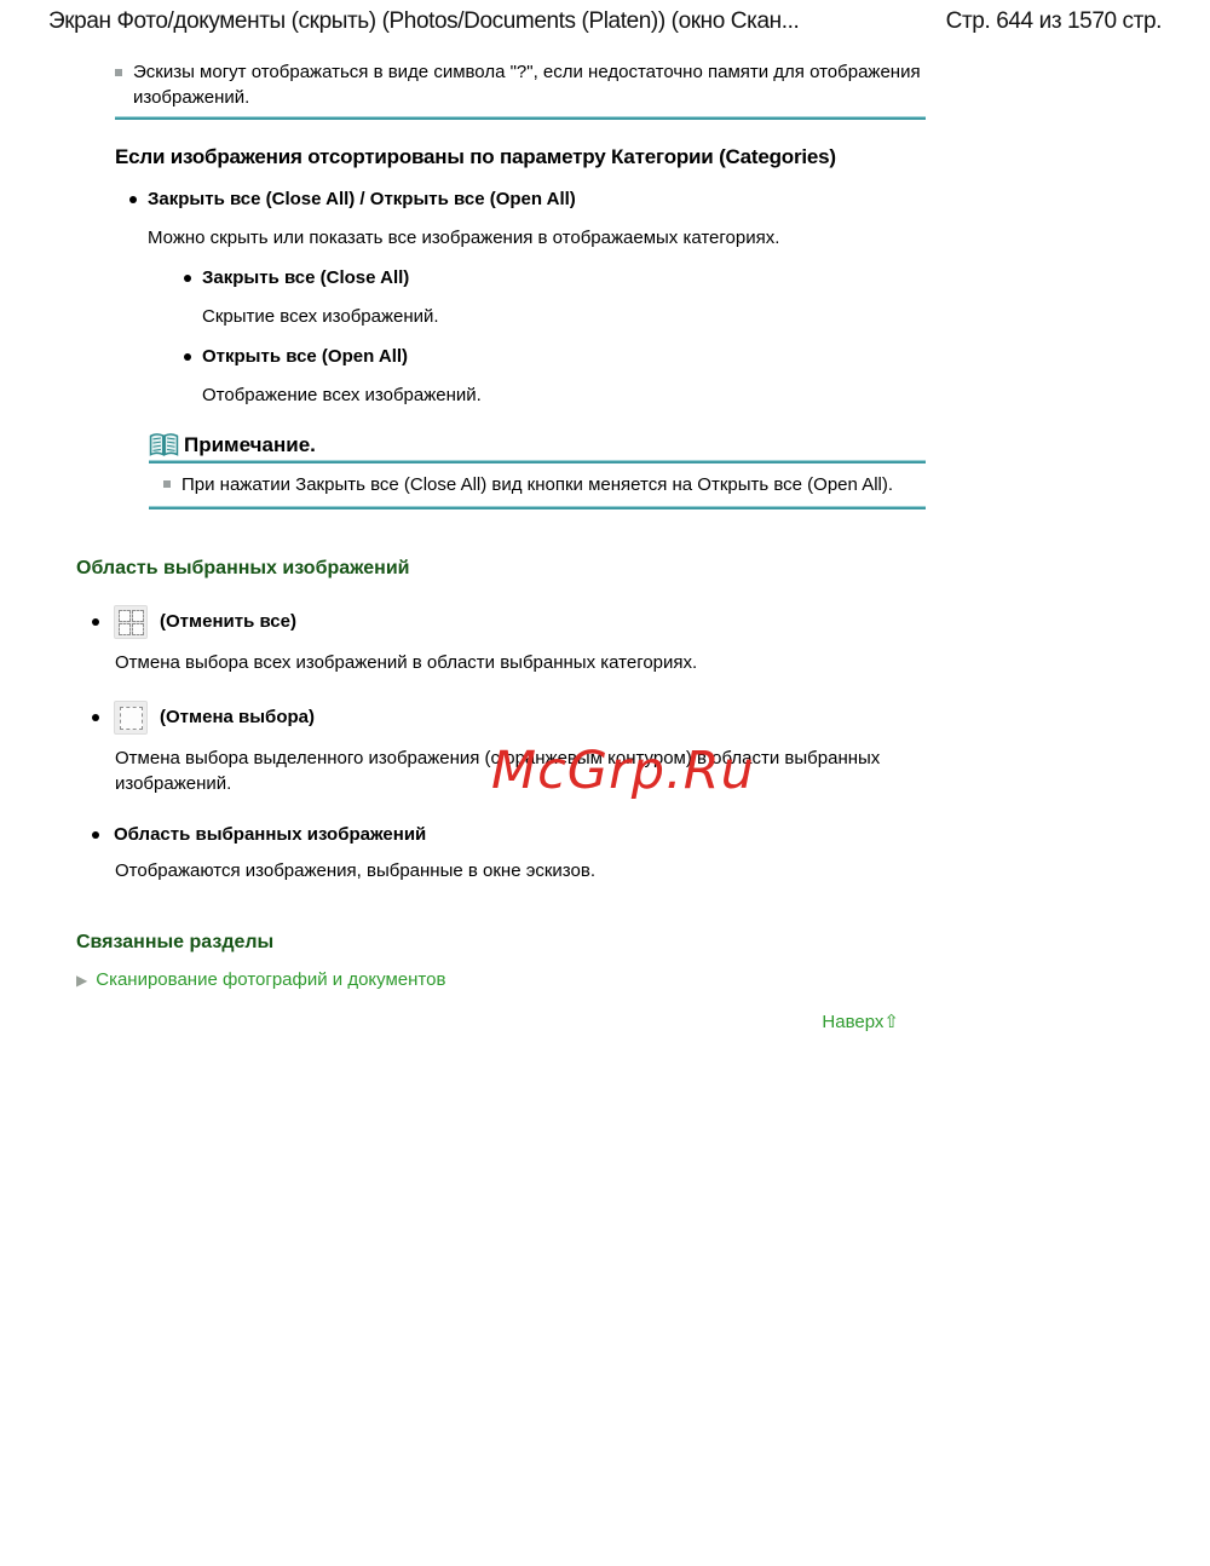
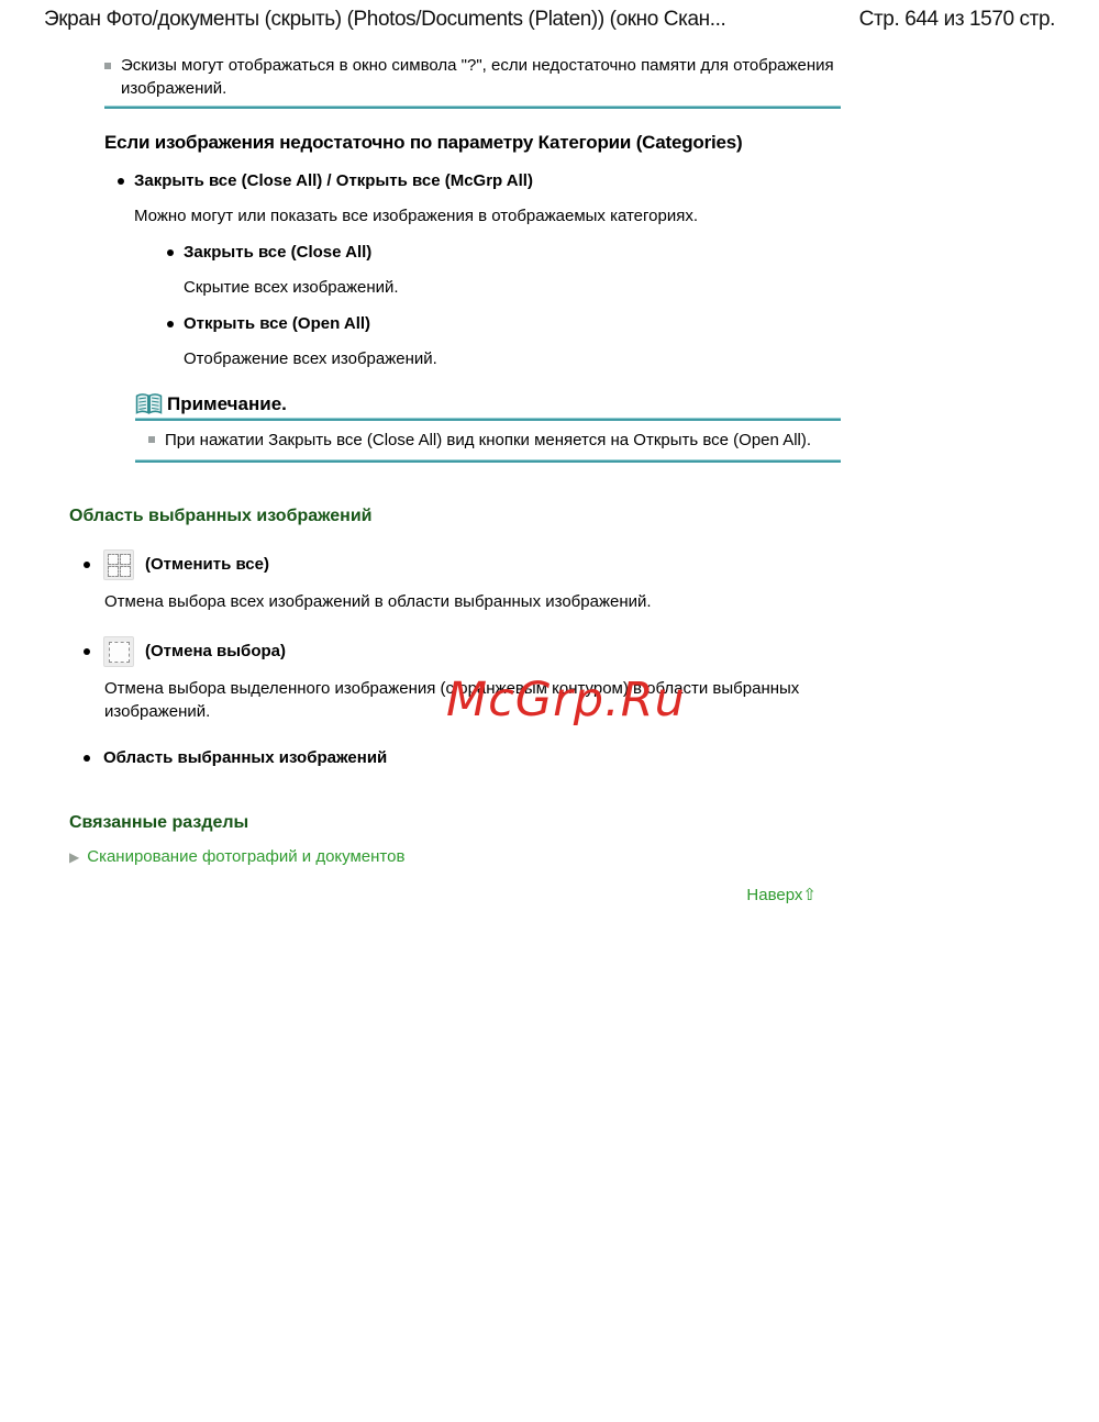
  Экран Фото/документы (скрыть) (Photos/Documents (Platen)) (окно Скан...
  Стр. 644 из 1570 стр.
- Эскизы могут отображаться в виде символа "?", если недостаточно памяти для отображения изображений.
+ Эскизы могут отображаться в окно символа "?", если недостаточно памяти для отображения изображений.
- Если изображения отсортированы по параметру Категории (Categories)
+ Если изображения недостаточно по параметру Категории (Categories)
- Закрыть все (Close All) / Открыть все (Open All)
+ Закрыть все (Close All) / Открыть все (McGrp All)
- Можно скрыть или показать все изображения в отображаемых категориях.
+ Можно могут или показать все изображения в отображаемых категориях.
  Закрыть все (Close All)
  Скрытие всех изображений.
  Открыть все (Open All)
  Отображение всех изображений.
  Примечание.
  При нажатии Закрыть все (Close All) вид кнопки меняется на Открыть все (Open All).
  Область выбранных изображений
  (Отменить все)
- Отмена выбора всех изображений в области выбранных категориях.
+ Отмена выбора всех изображений в области выбранных изображений.
  (Отмена выбора)
  Отмена выбора выделенного изображения (с оранжевым контуром) в области выбранных изображений.
  Область выбранных изображений
- Отображаются изображения, выбранные в окне эскизов.
  Связанные разделы
  ▶
  Сканирование фотографий и документов
  Наверх⇧
  McGrp.Ru
